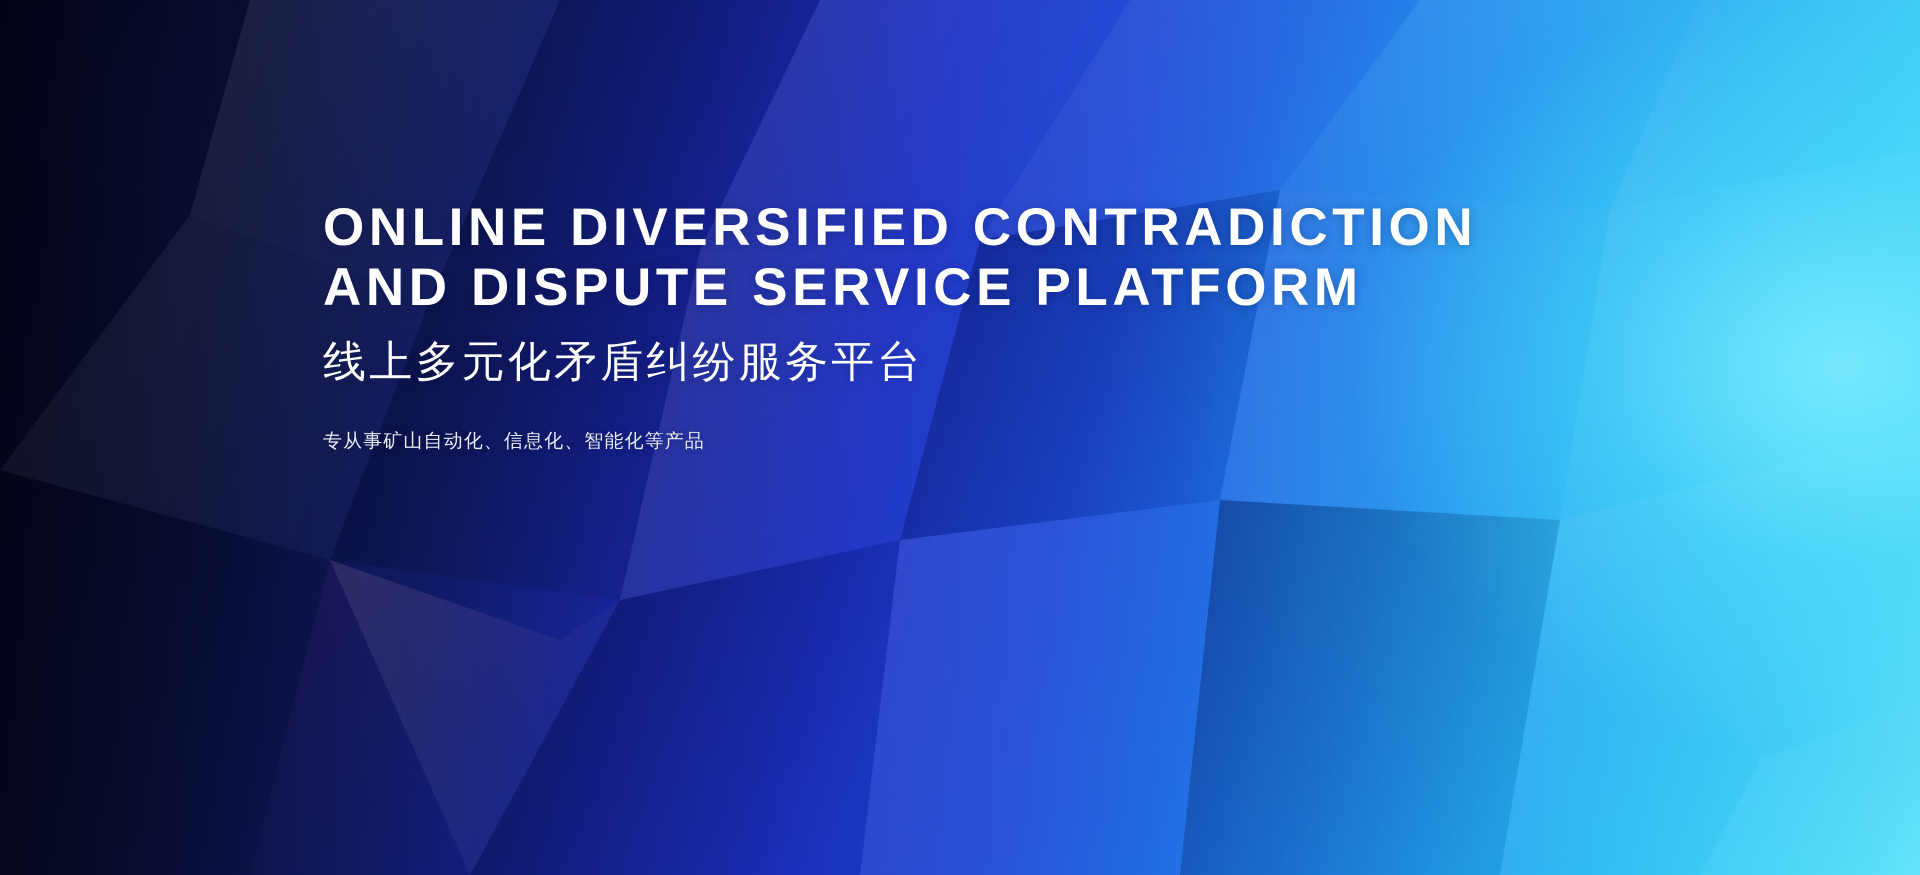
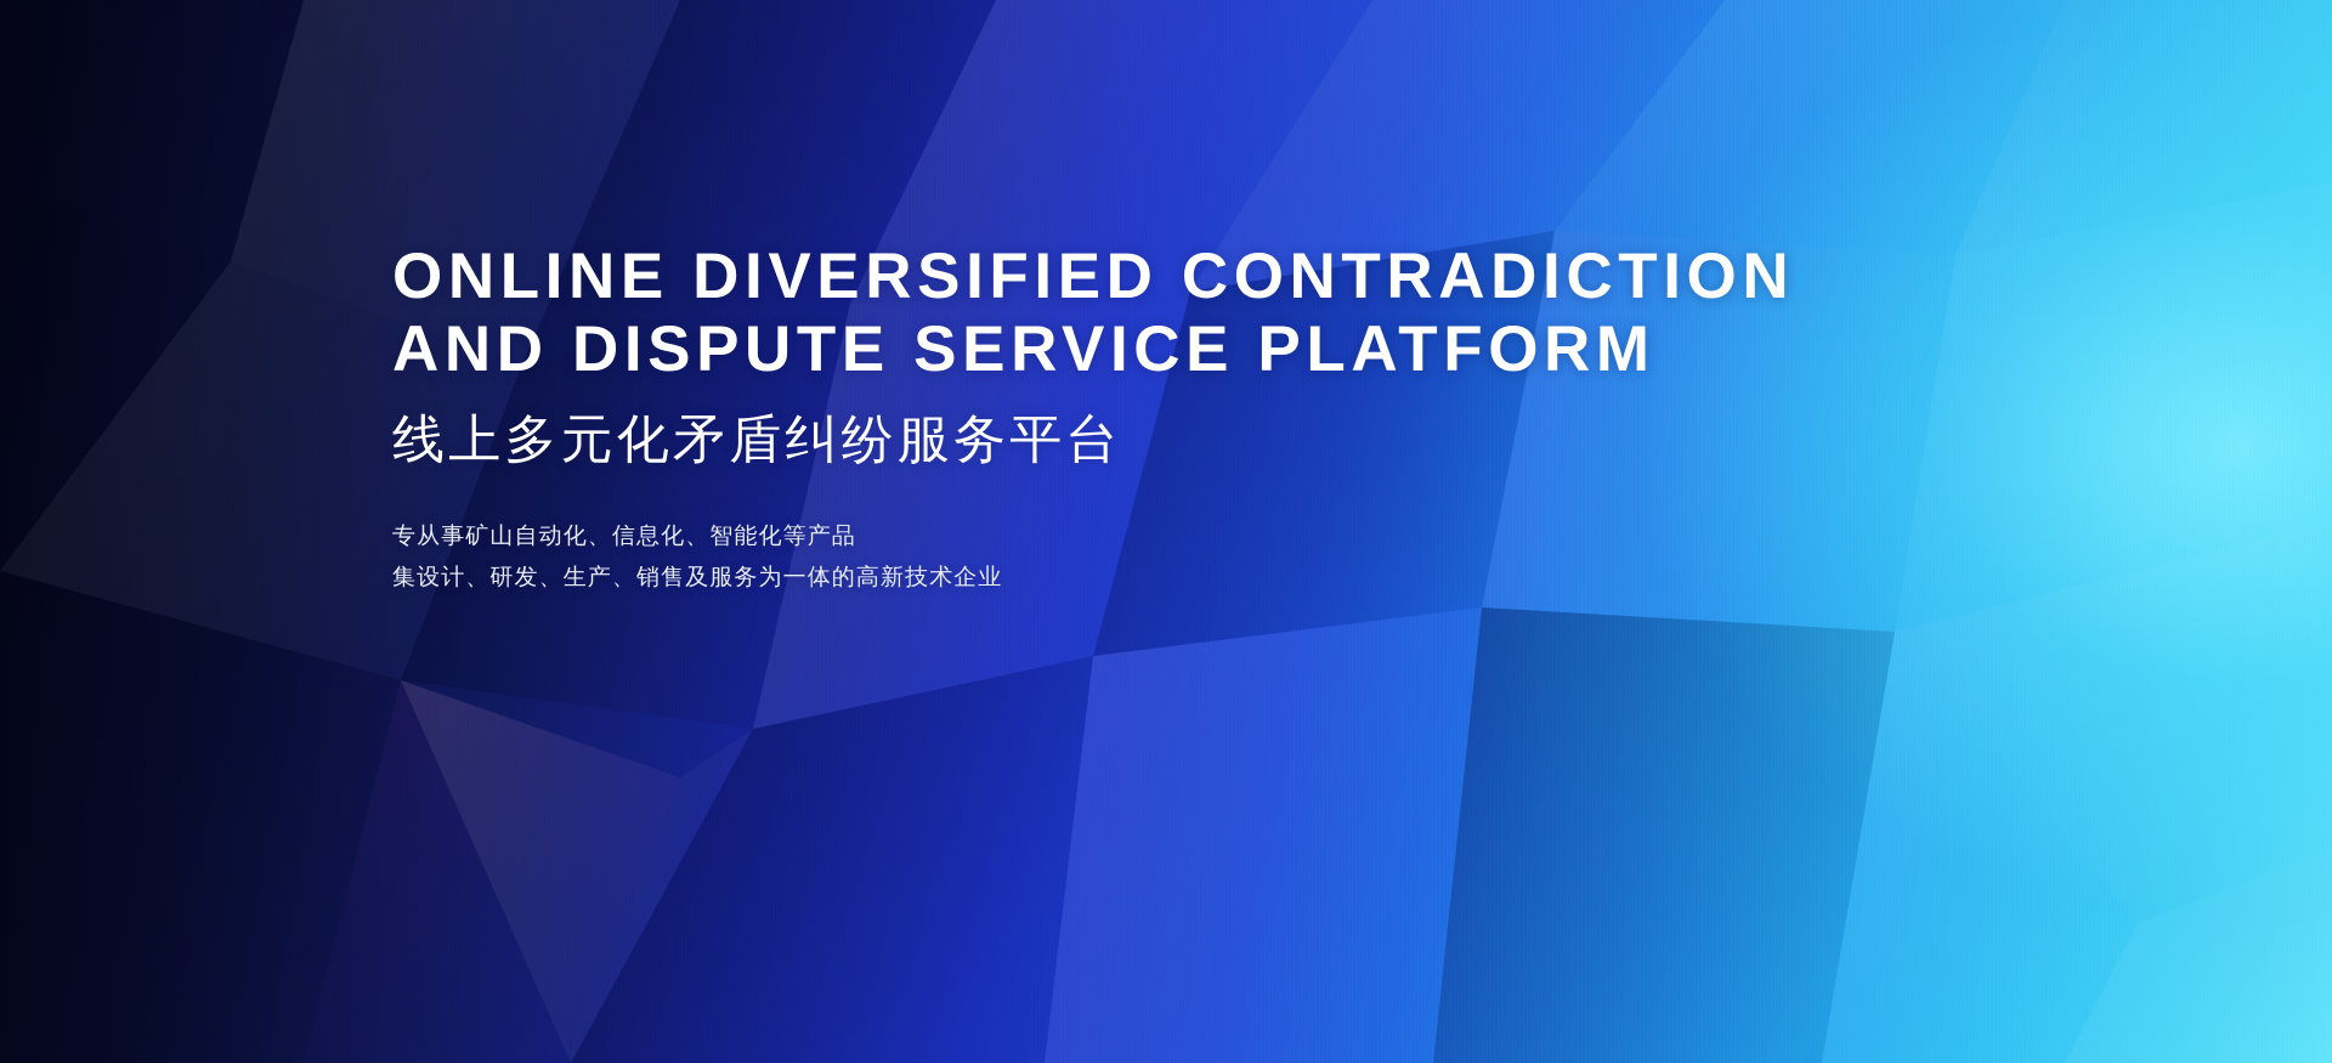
  ONLINE DIVERSIFIED CONTRADICTION
  AND DISPUTE SERVICE PLATFORM
  线上多元化矛盾纠纷服务平台
  专从事矿山自动化、信息化、智能化等产品
+ 集设计、研发、生产、销售及服务为一体的高新技术企业
